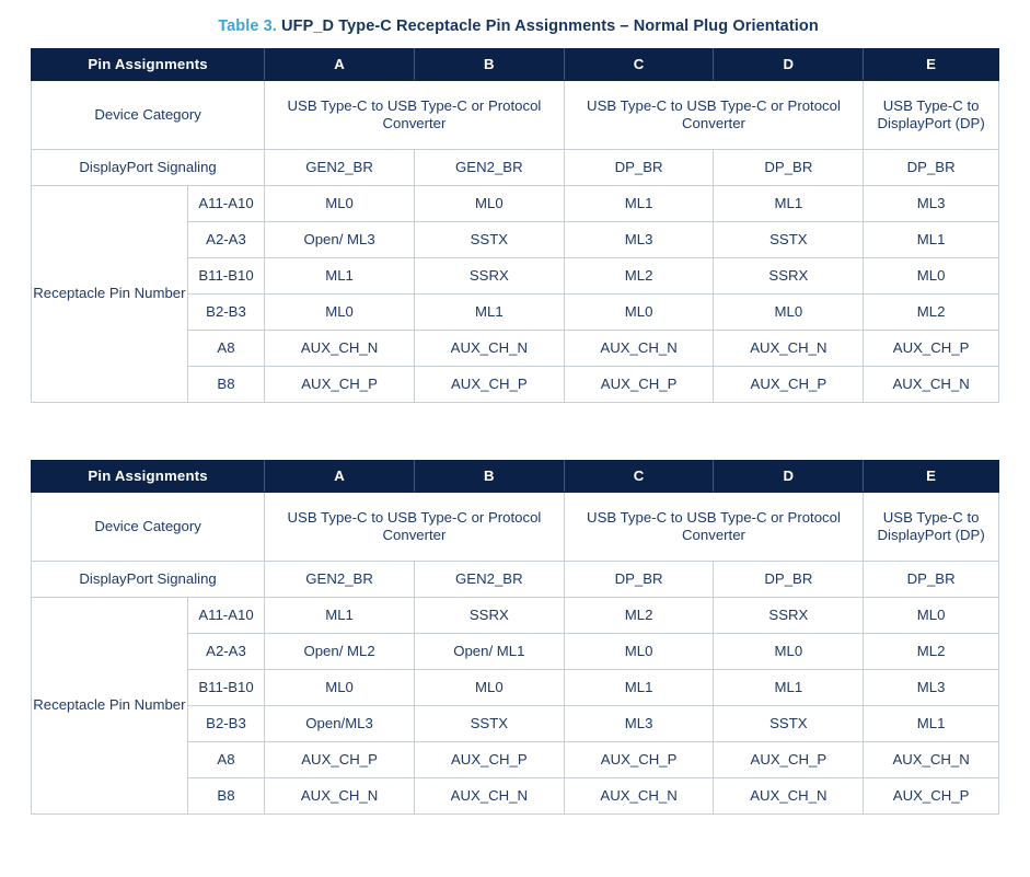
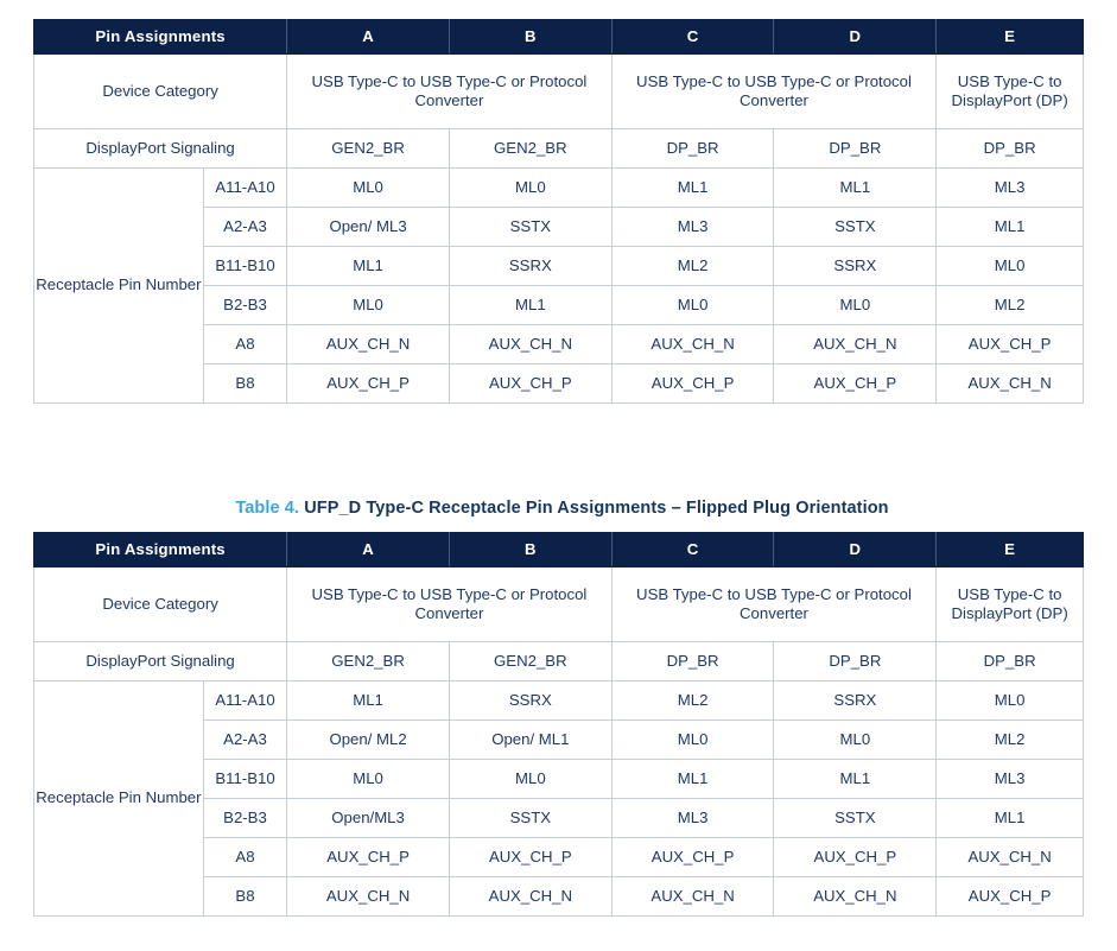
- Table 3. UFP_D Type-C Receptacle Pin Assignments – Normal Plug Orientation
  Pin Assignments	A	B	C	D	E
  Device Category	USB Type-C to USB Type-C or Protocol Converter	USB Type-C to USB Type-C or Protocol Converter	USB Type-C to DisplayPort (DP)
  DisplayPort Signaling	GEN2_BR	GEN2_BR	DP_BR	DP_BR	DP_BR
  Receptacle Pin Number	A11-A10	ML0	ML0	ML1	ML1	ML3
  A2-A3	Open/ ML3	SSTX	ML3	SSTX	ML1
  B11-B10	ML1	SSRX	ML2	SSRX	ML0
  B2-B3	ML0	ML1	ML0	ML0	ML2
  A8	AUX_CH_N	AUX_CH_N	AUX_CH_N	AUX_CH_N	AUX_CH_P
  B8	AUX_CH_P	AUX_CH_P	AUX_CH_P	AUX_CH_P	AUX_CH_N
+ Table 4. UFP_D Type-C Receptacle Pin Assignments – Flipped Plug Orientation
  Pin Assignments	A	B	C	D	E
  Device Category	USB Type-C to USB Type-C or Protocol Converter	USB Type-C to USB Type-C or Protocol Converter	USB Type-C to DisplayPort (DP)
  DisplayPort Signaling	GEN2_BR	GEN2_BR	DP_BR	DP_BR	DP_BR
  Receptacle Pin Number	A11-A10	ML1	SSRX	ML2	SSRX	ML0
  A2-A3	Open/ ML2	Open/ ML1	ML0	ML0	ML2
  B11-B10	ML0	ML0	ML1	ML1	ML3
  B2-B3	Open/ML3	SSTX	ML3	SSTX	ML1
  A8	AUX_CH_P	AUX_CH_P	AUX_CH_P	AUX_CH_P	AUX_CH_N
  B8	AUX_CH_N	AUX_CH_N	AUX_CH_N	AUX_CH_N	AUX_CH_P
